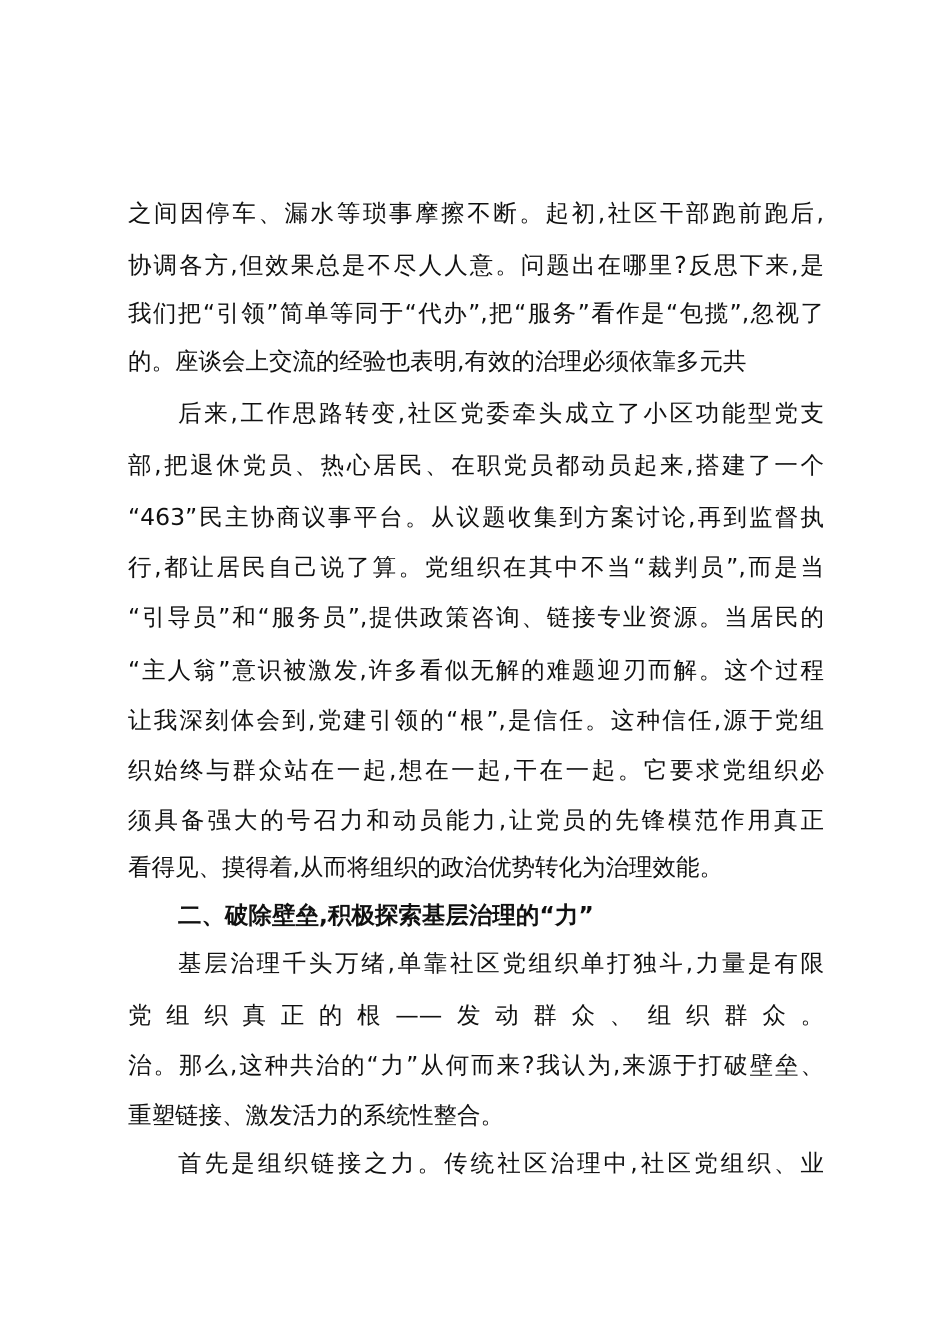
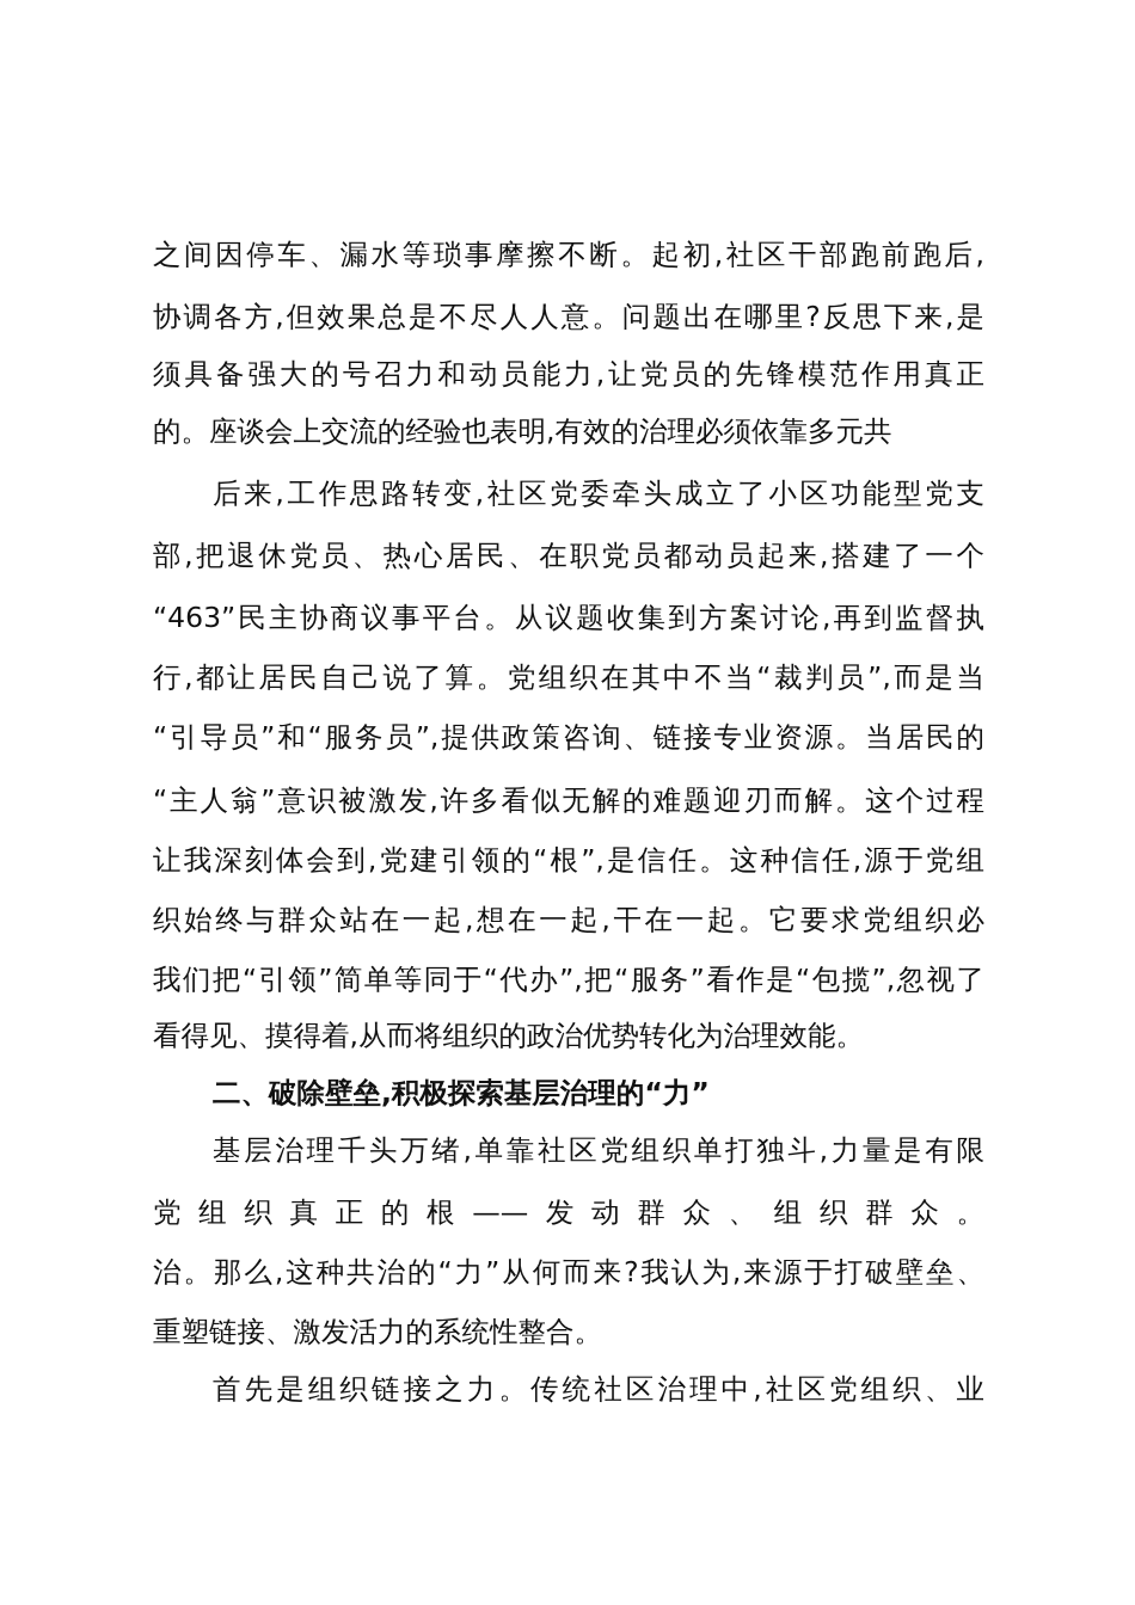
  之间因停车、漏水等琐事摩擦不断。起初,社区干部跑前跑后,
  协调各方,但效果总是不尽人人意。问题出在哪里?反思下来,是
- 我们把“引领”简单等同于“代办”,把“服务”看作是“包揽”,忽视了
+ 须具备强大的号召力和动员能力,让党员的先锋模范作用真正
  的。座谈会上交流的经验也表明,有效的治理必须依靠多元共
  后来,工作思路转变,社区党委牵头成立了小区功能型党支
  部,把退休党员、热心居民、在职党员都动员起来,搭建了一个
  “463”民主协商议事平台。从议题收集到方案讨论,再到监督执
  行,都让居民自己说了算。党组织在其中不当“裁判员”,而是当
  “引导员”和“服务员”,提供政策咨询、链接专业资源。当居民的
  “主人翁”意识被激发,许多看似无解的难题迎刃而解。这个过程
  让我深刻体会到,党建引领的“根”,是信任。这种信任,源于党组
  织始终与群众站在一起,想在一起,干在一起。它要求党组织必
- 须具备强大的号召力和动员能力,让党员的先锋模范作用真正
+ 我们把“引领”简单等同于“代办”,把“服务”看作是“包揽”,忽视了
  看得见、摸得着,从而将组织的政治优势转化为治理效能。
  二、破除壁垒,积极探索基层治理的“力”
  基层治理千头万绪,单靠社区党组织单打独斗,力量是有限
  党组织真正的根——发动群众、组织群众。
  治。那么,这种共治的“力”从何而来?我认为,来源于打破壁垒、
  重塑链接、激发活力的系统性整合。
  首先是组织链接之力。传统社区治理中,社区党组织、业
